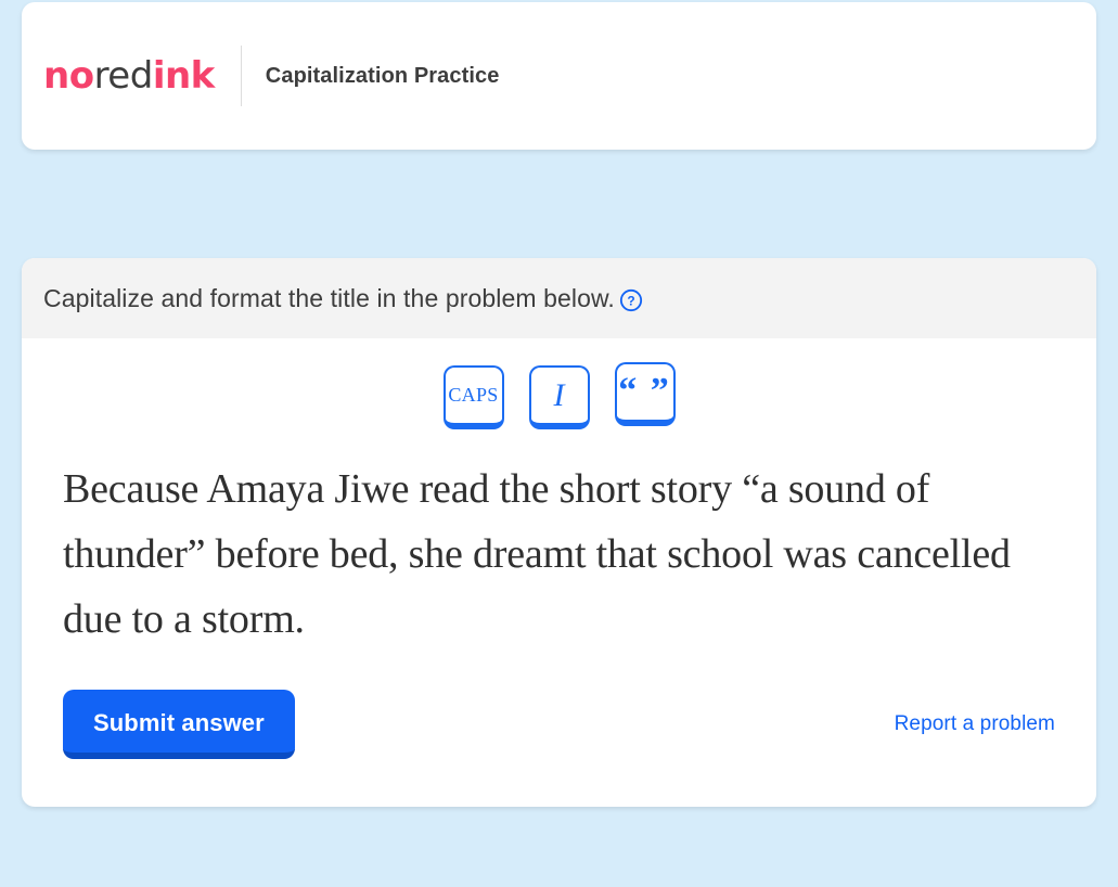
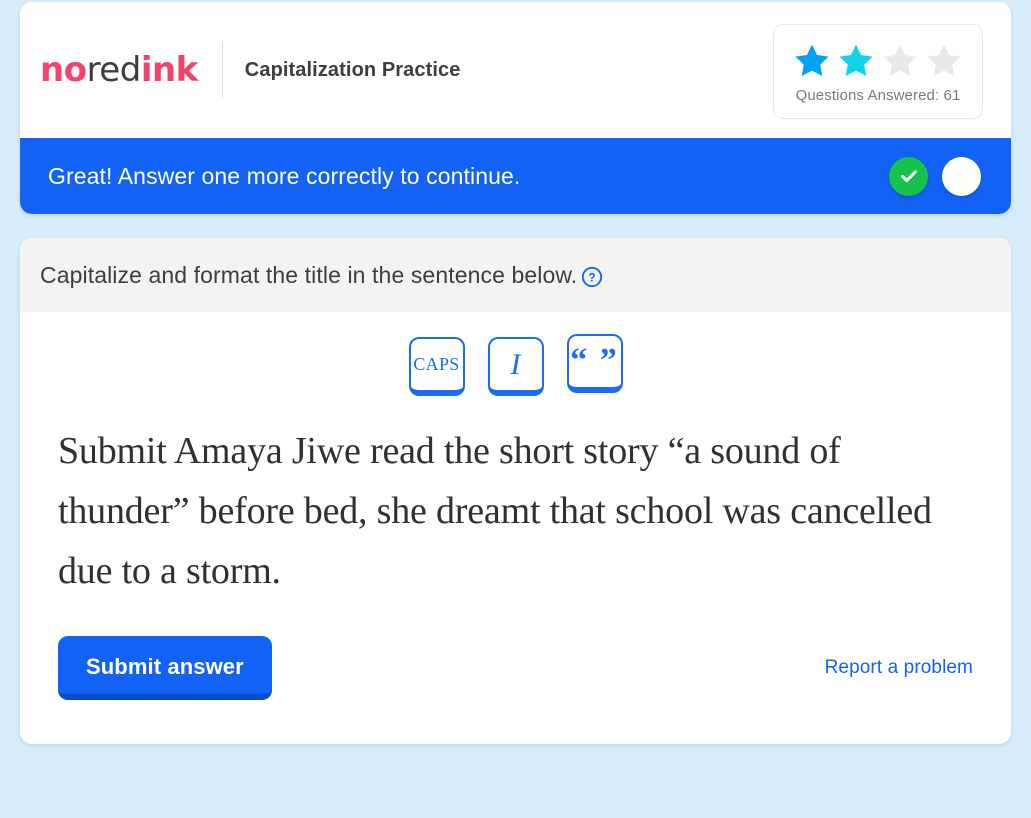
  noredink
  Capitalization Practice
+ Questions Answered: 61
+ Great! Answer one more correctly to continue.
- Capitalize and format the title in the problem below.
+ Capitalize and format the title in the sentence below.
  ?
  CAPS
  I
  “ ”
- Because Amaya Jiwe read the short story “a sound of thunder” before bed, she dreamt that school was cancelled due to a storm.
+ Submit Amaya Jiwe read the short story “a sound of thunder” before bed, she dreamt that school was cancelled due to a storm.
  Submit answer
  Report a problem
